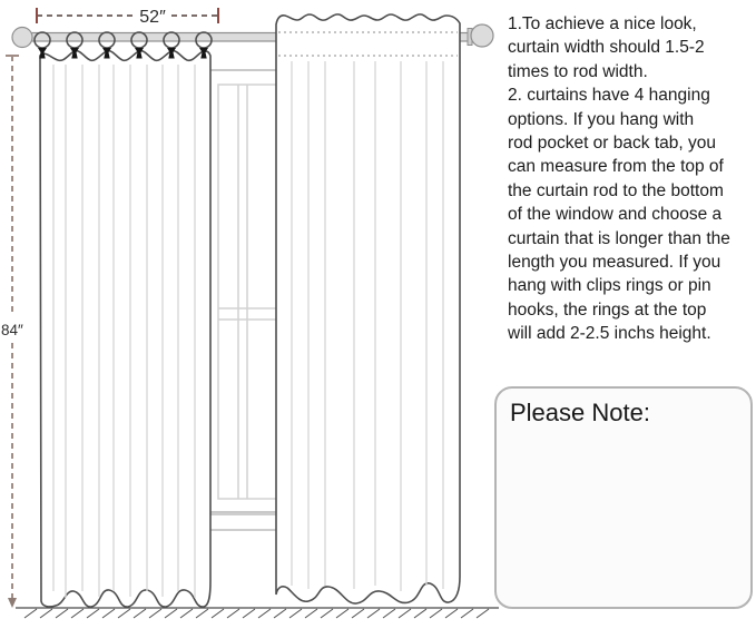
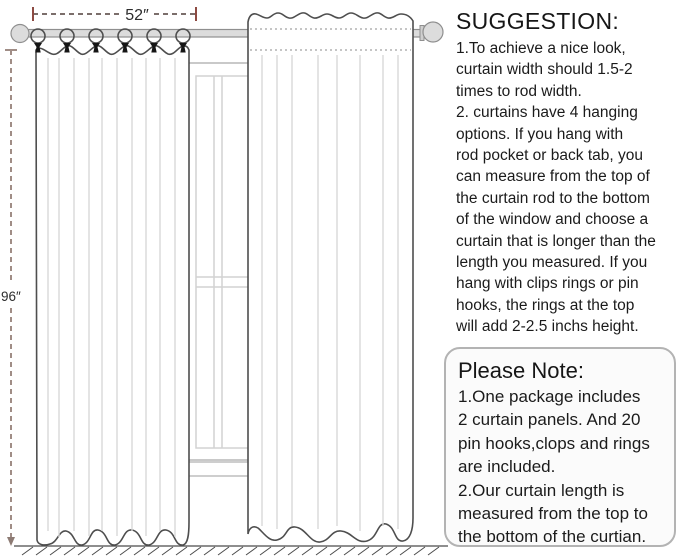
  52″
- 84″
+ 96″
+ SUGGESTION:
  1.To achieve a nice look,
  curtain width should 1.5-2
  times to rod width.
  2. curtains have 4 hanging
  options. If you hang with
  rod pocket or back tab, you
  can measure from the top of
  the curtain rod to the bottom
  of the window and choose a
  curtain that is longer than the
  length you measured. If you
  hang with clips rings or pin
  hooks, the rings at the top
  will add 2-2.5 inchs height.
  Please Note:
+ 1.One package includes
+ 2 curtain panels. And 20
+ pin hooks,clops and rings
+ are included.
+ 2.Our curtain length is
+ measured from the top to
+ the bottom of the curtian.
